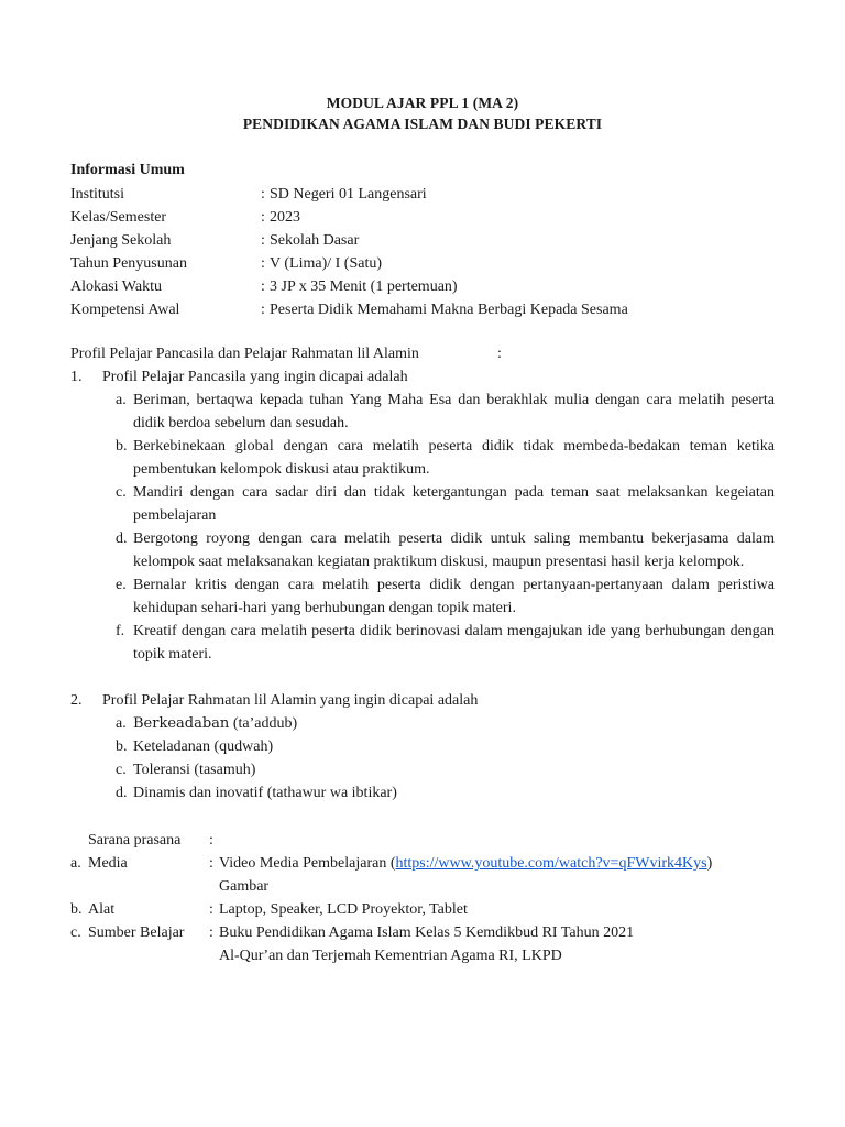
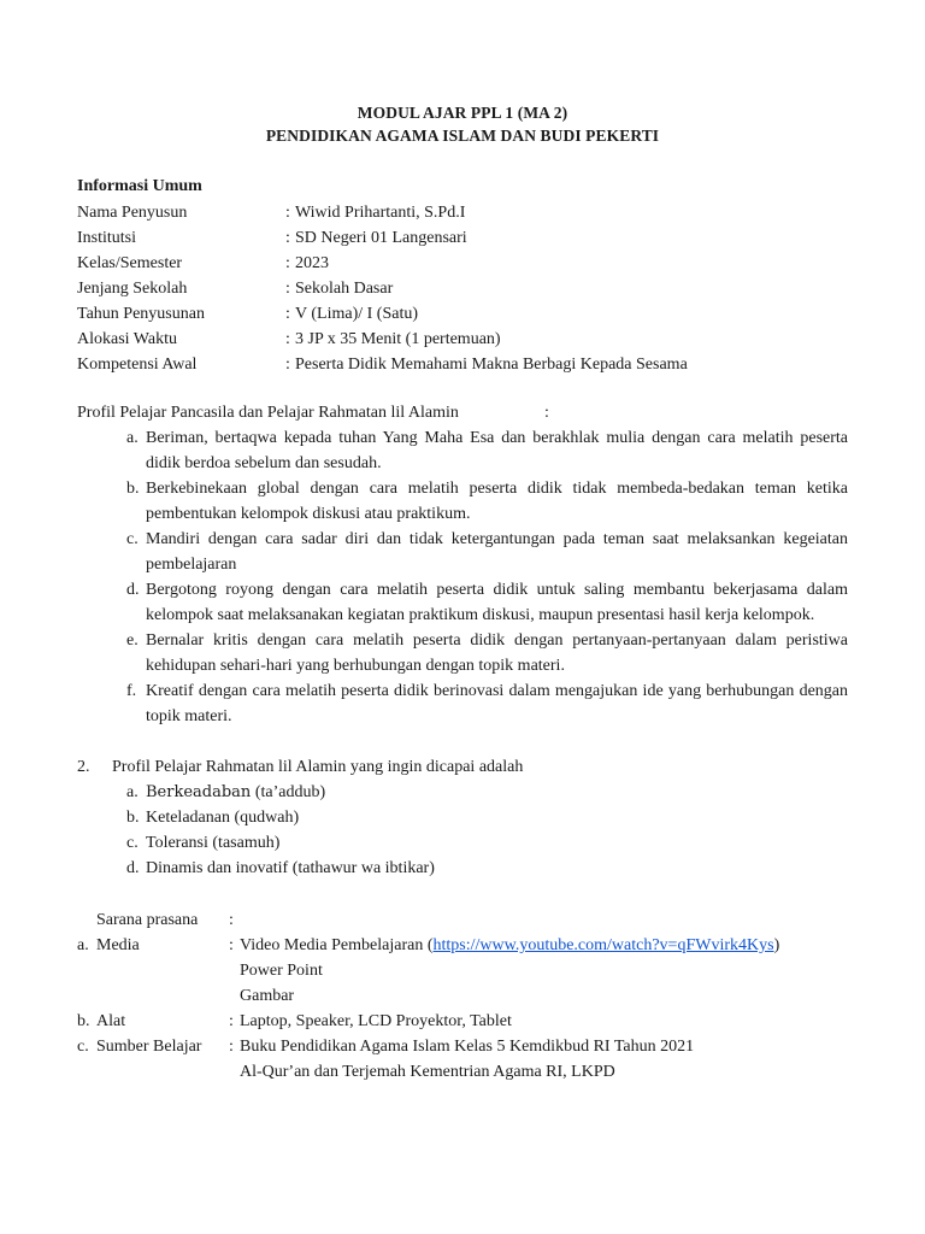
  MODUL AJAR PPL 1 (MA 2)
  PENDIDIKAN AGAMA ISLAM DAN BUDI PEKERTI
  Informasi Umum
+ Nama Penyusun	:	Wiwid Prihartanti, S.Pd.I
  Institutsi	:	SD Negeri 01 Langensari
  Kelas/Semester	:	2023
  Jenjang Sekolah	:	Sekolah Dasar
  Tahun Penyusunan	:	V (Lima)/ I (Satu)
  Alokasi Waktu	:	3 JP x 35 Menit (1 pertemuan)
  Kompetensi Awal	:	Peserta Didik Memahami Makna Berbagi Kepada Sesama
  Profil Pelajar Pancasila dan Pelajar Rahmatan lil Alamin
  :
- 1.
- Profil Pelajar Pancasila yang ingin dicapai adalah
  a.
  Beriman, bertaqwa kepada tuhan Yang Maha Esa dan berakhlak mulia dengan cara melatih peserta didik berdoa sebelum dan sesudah.
  b.
  Berkebinekaan global dengan cara melatih peserta didik tidak membeda-bedakan teman ketika pembentukan kelompok diskusi atau praktikum.
  c.
  Mandiri dengan cara sadar diri dan tidak ketergantungan pada teman saat melaksankan kegeiatan pembelajaran
  d.
  Bergotong royong dengan cara melatih peserta didik untuk saling membantu bekerjasama dalam kelompok saat melaksanakan kegiatan praktikum diskusi, maupun presentasi hasil kerja kelompok.
  e.
  Bernalar kritis dengan cara melatih peserta didik dengan pertanyaan-pertanyaan dalam peristiwa kehidupan sehari-hari yang berhubungan dengan topik materi.
  f.
  Kreatif dengan cara melatih peserta didik berinovasi dalam mengajukan ide yang berhubungan dengan topik materi.
  2.
  Profil Pelajar Rahmatan lil Alamin yang ingin dicapai adalah
  a.
  Berkeadaban (taʼaddub)
  b.
  Keteladanan (qudwah)
  c.
  Toleransi (tasamuh)
  d.
  Dinamis dan inovatif (tathawur wa ibtikar)
  Sarana prasana
  :
  a.
  Media
  :
  Video Media Pembelajaran (https://www.youtube.com/watch?v=qFWvirk4Kys)
+ Power Point
  Gambar
  b.
  Alat
  :
  Laptop, Speaker, LCD Proyektor, Tablet
  c.
  Sumber Belajar
  :
  Buku Pendidikan Agama Islam Kelas 5 Kemdikbud RI Tahun 2021
  Al-Qurʼan dan Terjemah Kementrian Agama RI, LKPD
